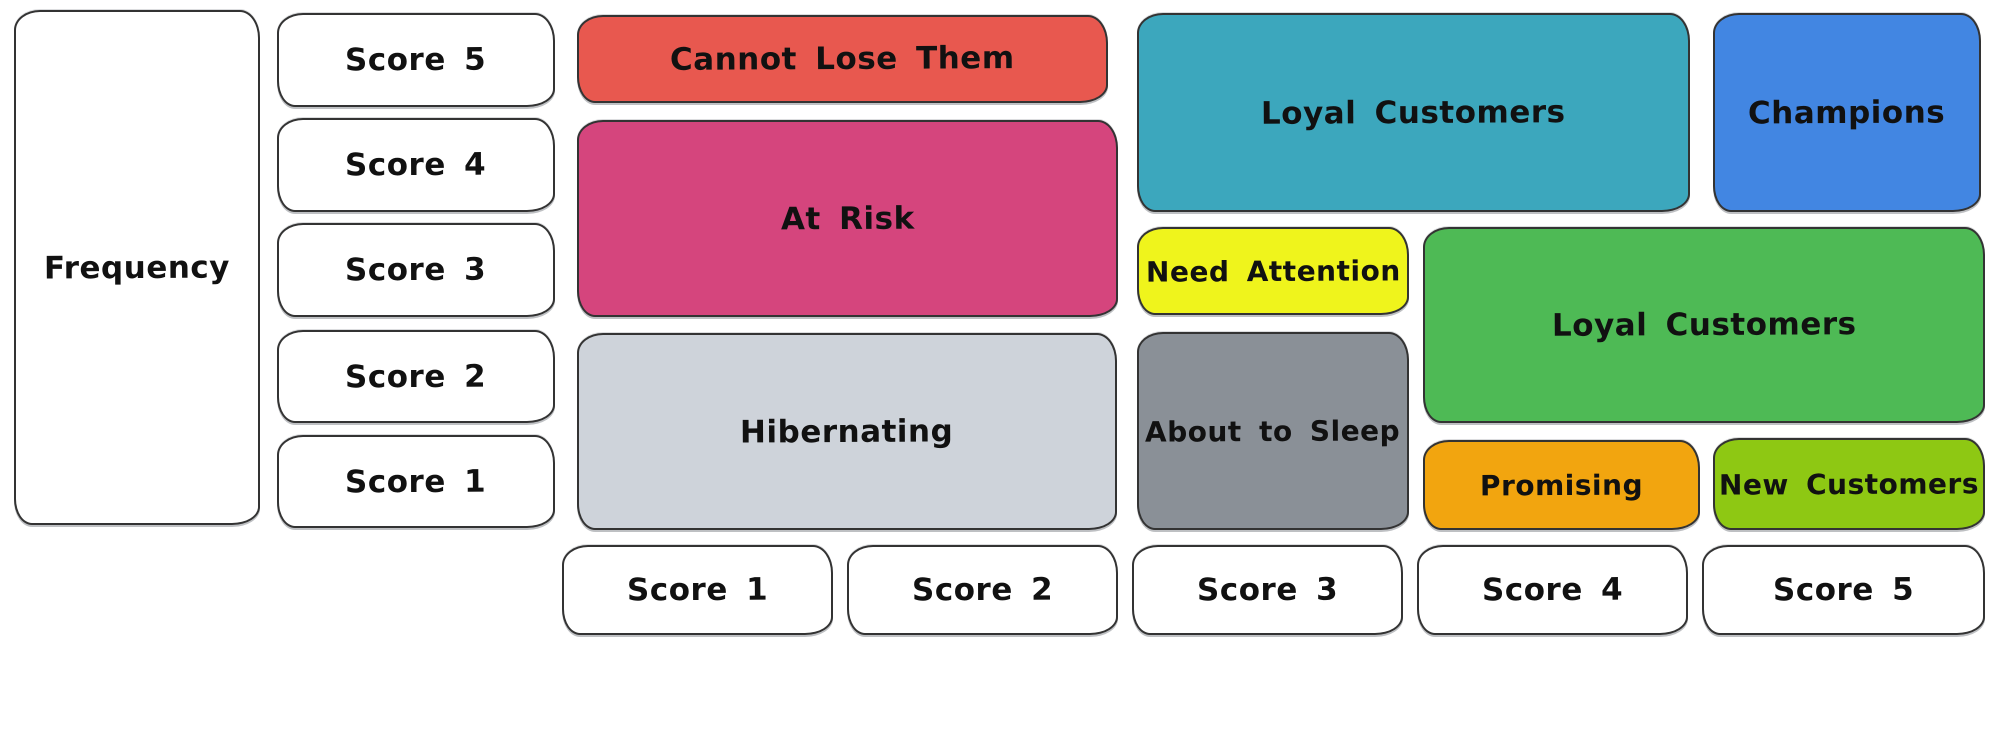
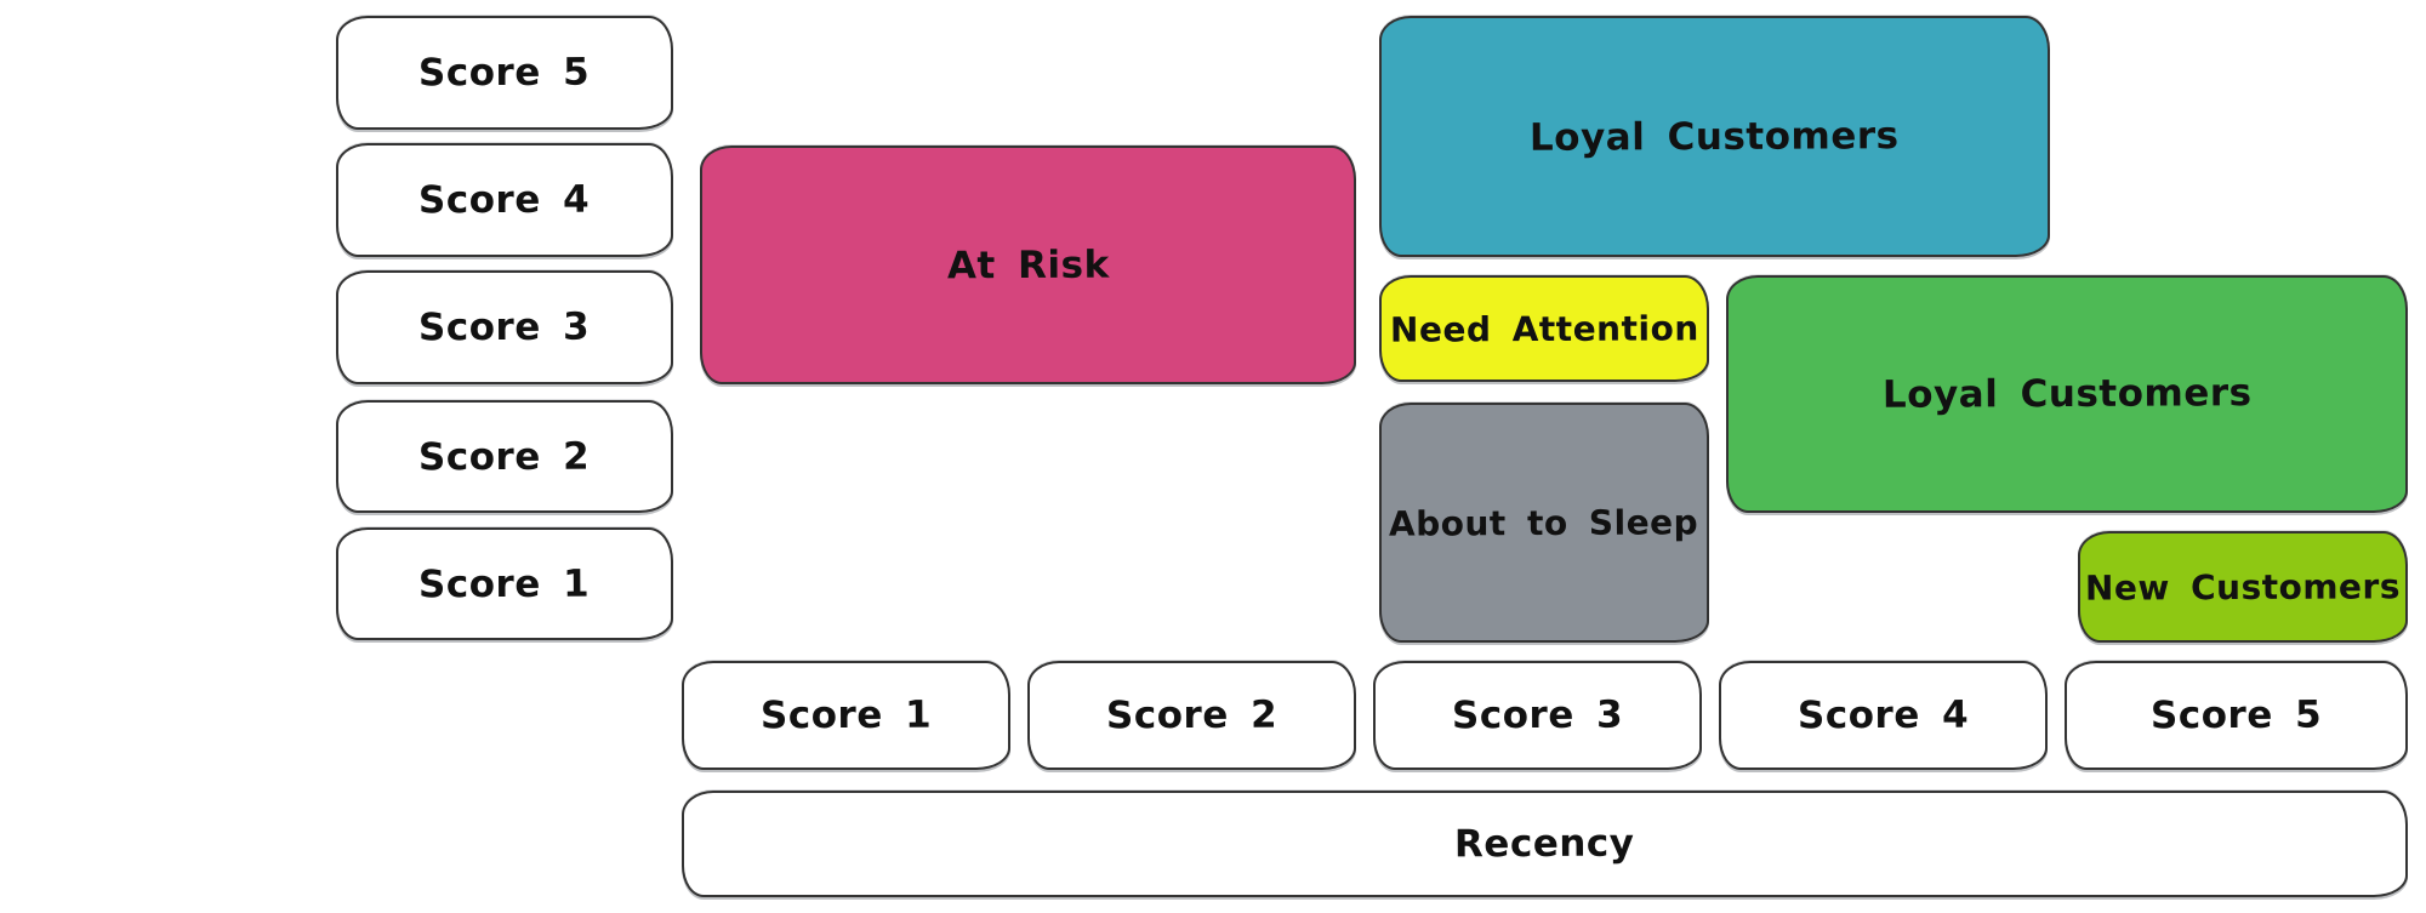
- Frequency
  Score 5
  Score 4
  Score 3
  Score 2
  Score 1
- Cannot Lose Them
  At Risk
- Hibernating
  Loyal Customers
- Champions
  Need Attention
  About to Sleep
  Loyal Customers
- Promising
  New Customers
  Score 1
  Score 2
  Score 3
  Score 4
  Score 5
+ Recency
